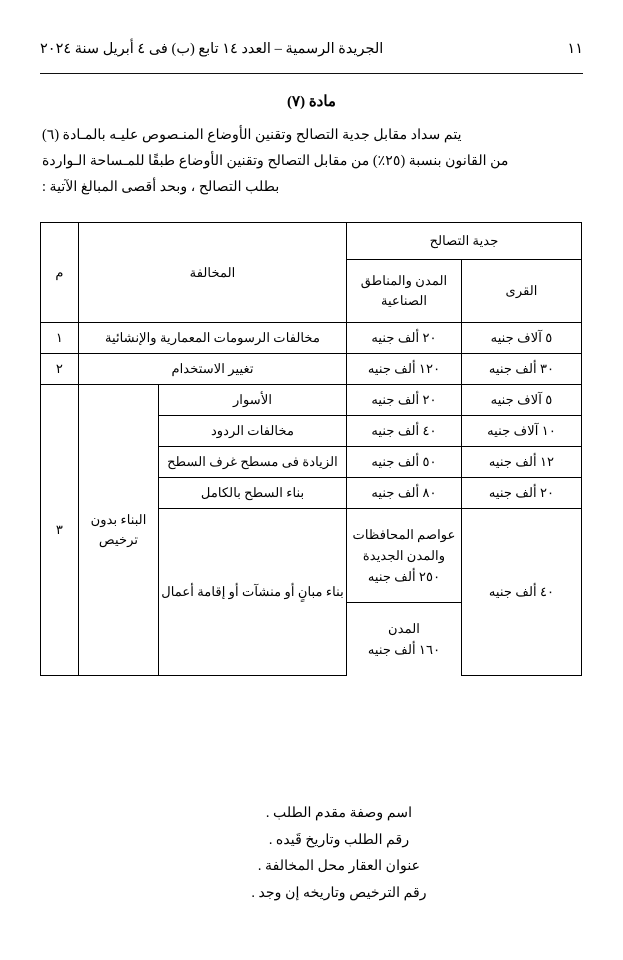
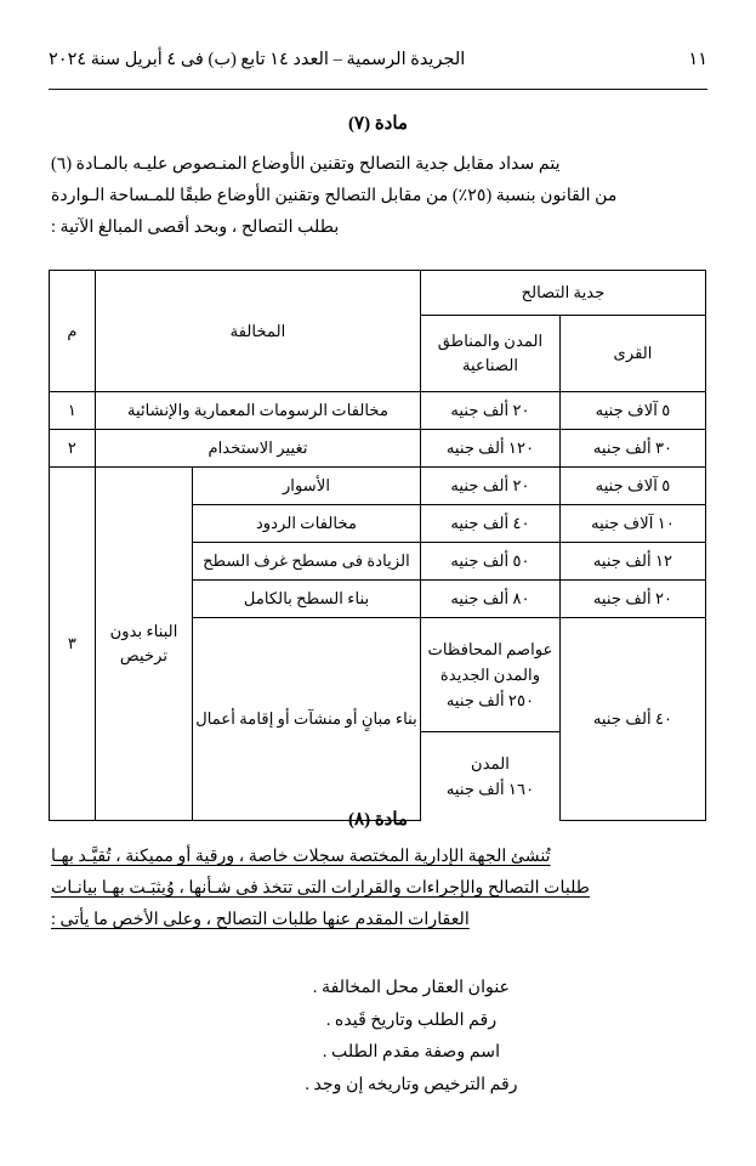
  الجريدة الرسمية – العدد ١٤ تابع (ب) فى ٤ أبريل سنة ٢٠٢٤
  ١١
  مادة (٧)
  يتم سداد مقابل جدية التصالح وتقنين الأوضاع المنـصوص عليـه بالمـادة (٦)
  من القانون بنسبة (٢٥٪) من مقابل التصالح وتقنين الأوضاع طبقًا للمـساحة الـواردة
  بطلب التصالح ، وبحد أقصى المبالغ الآتية :
  جدية التصالح	المخالفة	م
  القرى	المدن والمناطق الصناعية
  ٥ آلاف جنيه	٢٠ ألف جنيه	مخالفات الرسومات المعمارية والإنشائية	١
  ٣٠ ألف جنيه	١٢٠ ألف جنيه	تغيير الاستخدام	٢
  ٥ آلاف جنيه	٢٠ ألف جنيه	الأسوار	البناء بدون ترخيص	٣
  ١٠ آلاف جنيه	٤٠ ألف جنيه	مخالفات الردود
  ١٢ ألف جنيه	٥٠ ألف جنيه	الزيادة فى مسطح غرف السطح
  ٢٠ ألف جنيه	٨٠ ألف جنيه	بناء السطح بالكامل
  ٤٠ ألف جنيه
  عواصم المحافظات والمدن الجديدة ٢٥٠ ألف جنيه
  المدن ١٦٠ ألف جنيه
  		بناء مبانٍ أو منشآت أو إقامة أعمال
+ مادة (٨)
+ تُنشئ الجهة الإدارية المختصة سجلات خاصة ، ورقية أو مميكنة ، تُقيَّـد بهـا
+ طلبات التصالح والإجراءات والقرارات التى تتخذ فى شـأنها ، وُيثبَـت بهـا بيانـات
+ العقارات المقدم عنها طلبات التصالح ، وعلى الأخص ما يأتى :
- اسم وصفة مقدم الطلب .
+ عنوان العقار محل المخالفة .
  رقم الطلب وتاريخ قَيده .
- عنوان العقار محل المخالفة .
+ اسم وصفة مقدم الطلب .
  رقم الترخيص وتاريخه إن وجد .
